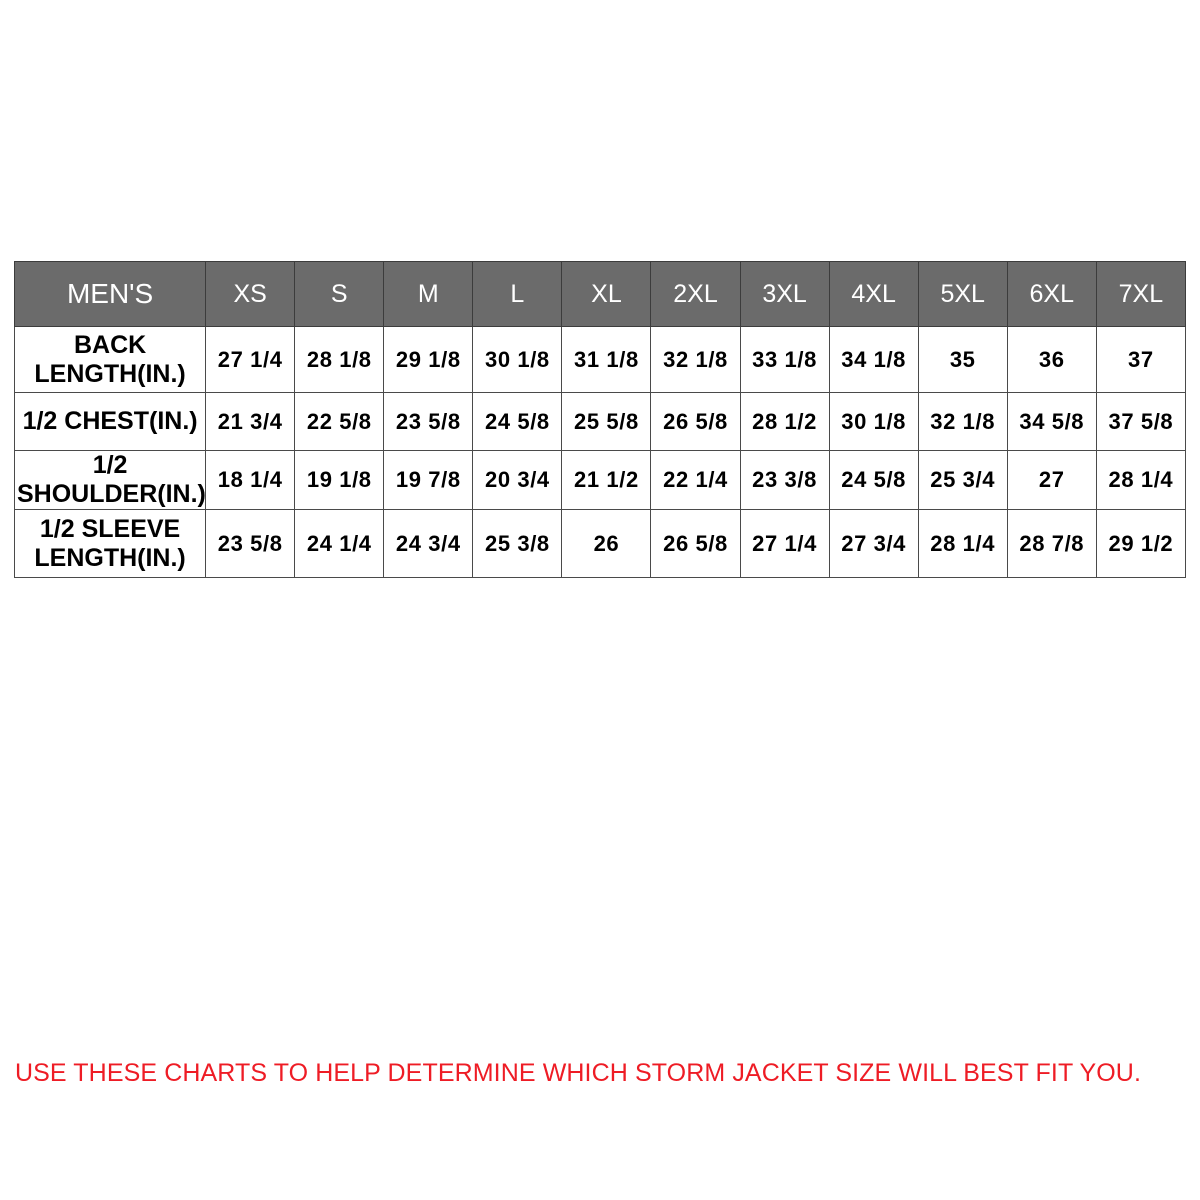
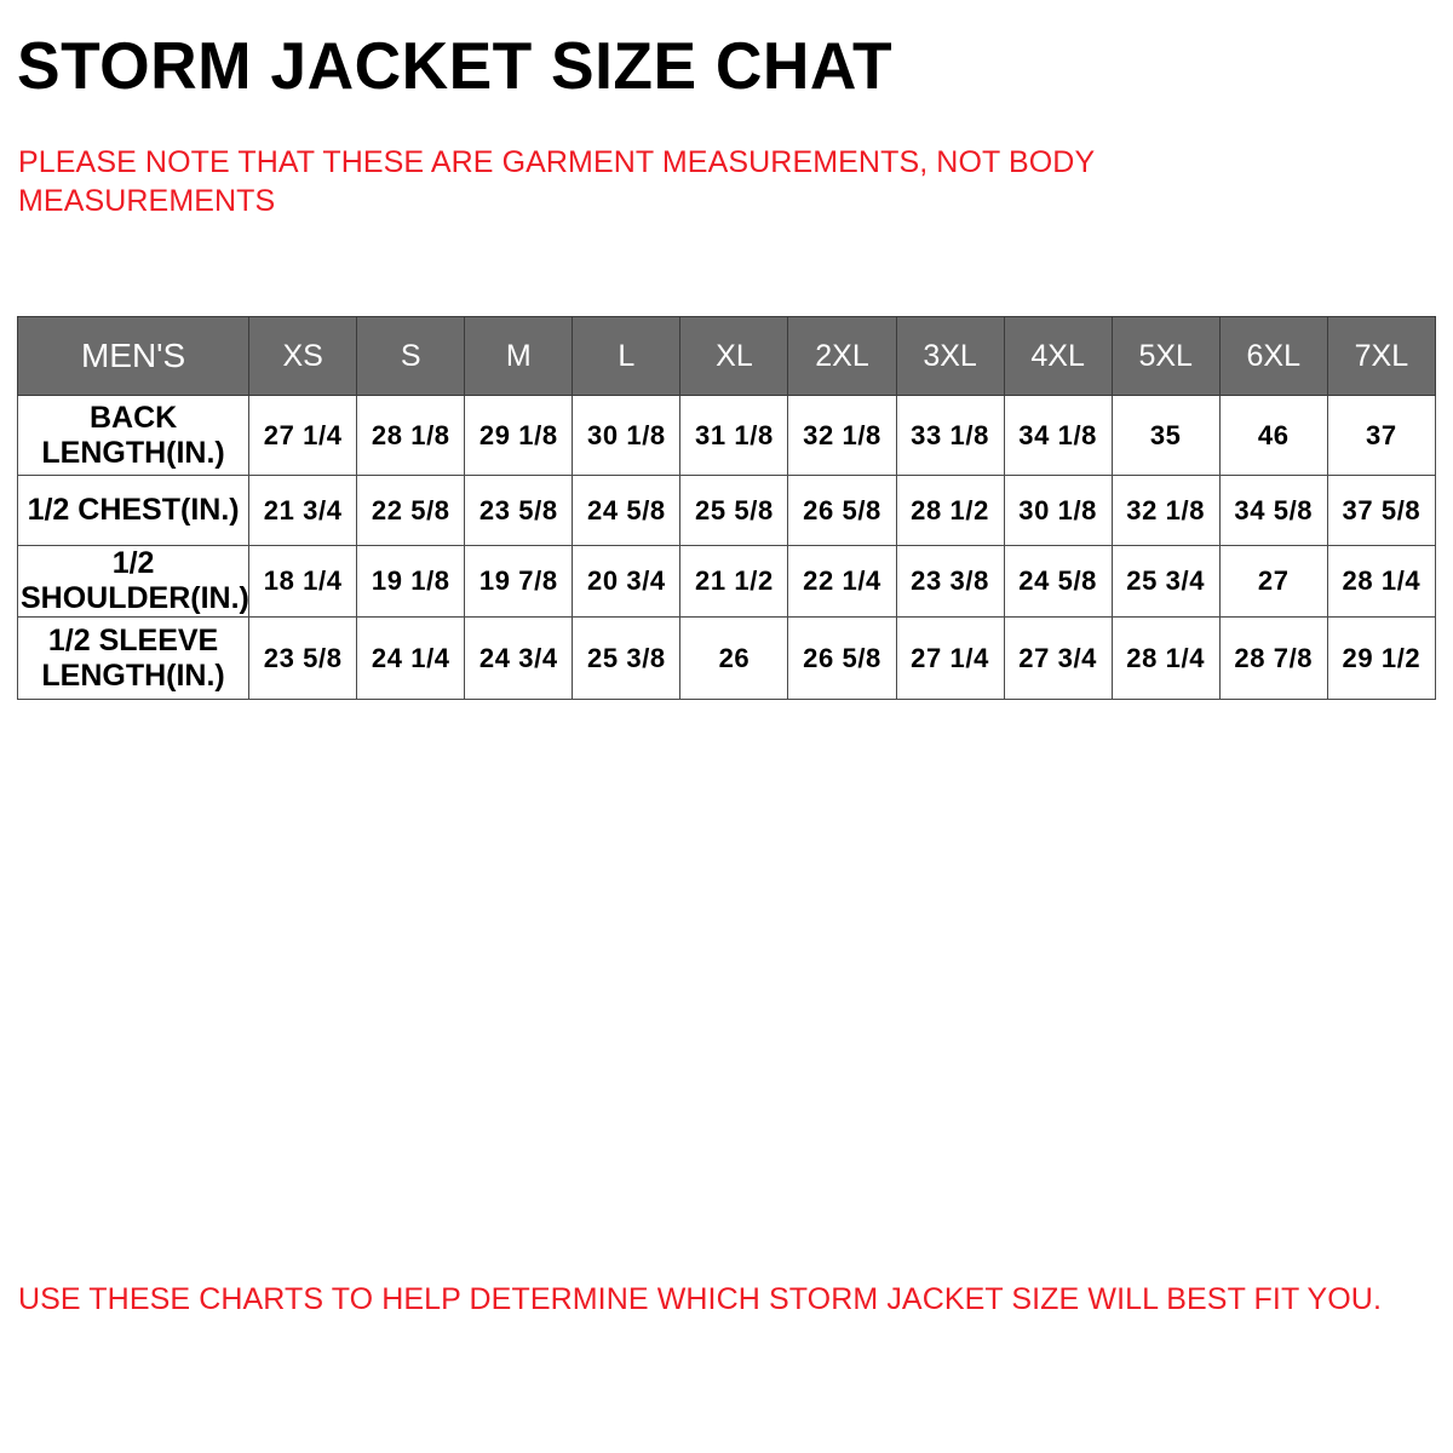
+ STORM JACKET SIZE CHAT
+ PLEASE NOTE THAT THESE ARE GARMENT MEASUREMENTS, NOT BODY MEASUREMENTS
  MEN'S	XS	S	M	L	XL	2XL	3XL	4XL	5XL	6XL	7XL
- BACK LENGTH(IN.)	27 1/4	28 1/8	29 1/8	30 1/8	31 1/8	32 1/8	33 1/8	34 1/8	35	36	37
+ BACK LENGTH(IN.)	27 1/4	28 1/8	29 1/8	30 1/8	31 1/8	32 1/8	33 1/8	34 1/8	35	46	37
  1/2 CHEST(IN.)	21 3/4	22 5/8	23 5/8	24 5/8	25 5/8	26 5/8	28 1/2	30 1/8	32 1/8	34 5/8	37 5/8
  1/2 SHOULDER(IN.)	18 1/4	19 1/8	19 7/8	20 3/4	21 1/2	22 1/4	23 3/8	24 5/8	25 3/4	27	28 1/4
  1/2 SLEEVE LENGTH(IN.)	23 5/8	24 1/4	24 3/4	25 3/8	26	26 5/8	27 1/4	27 3/4	28 1/4	28 7/8	29 1/2
  USE THESE CHARTS TO HELP DETERMINE WHICH STORM JACKET SIZE WILL BEST FIT YOU.
